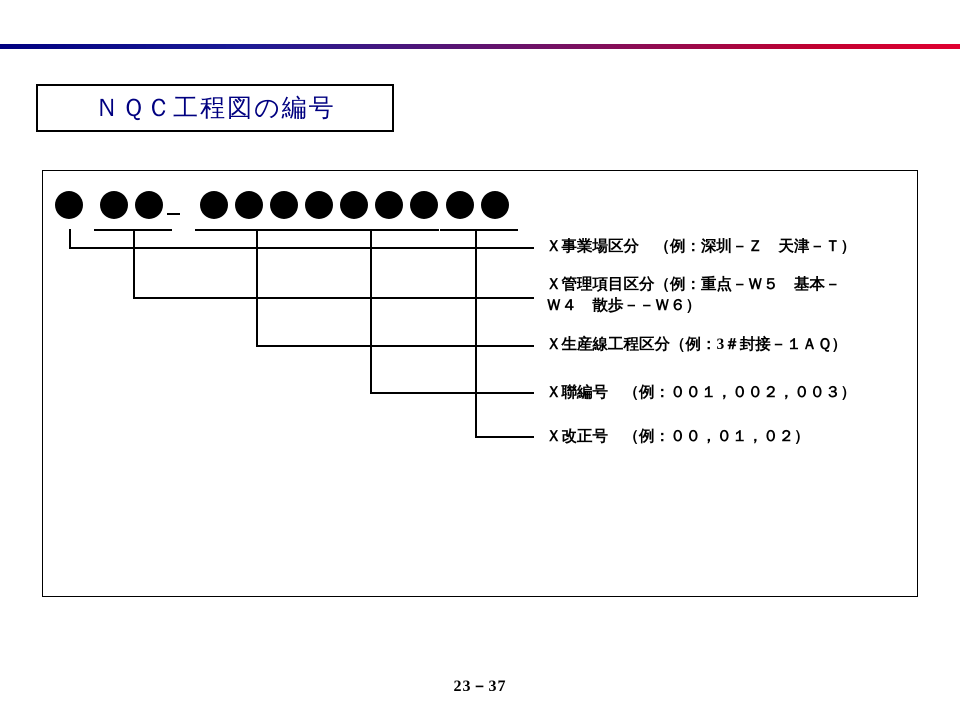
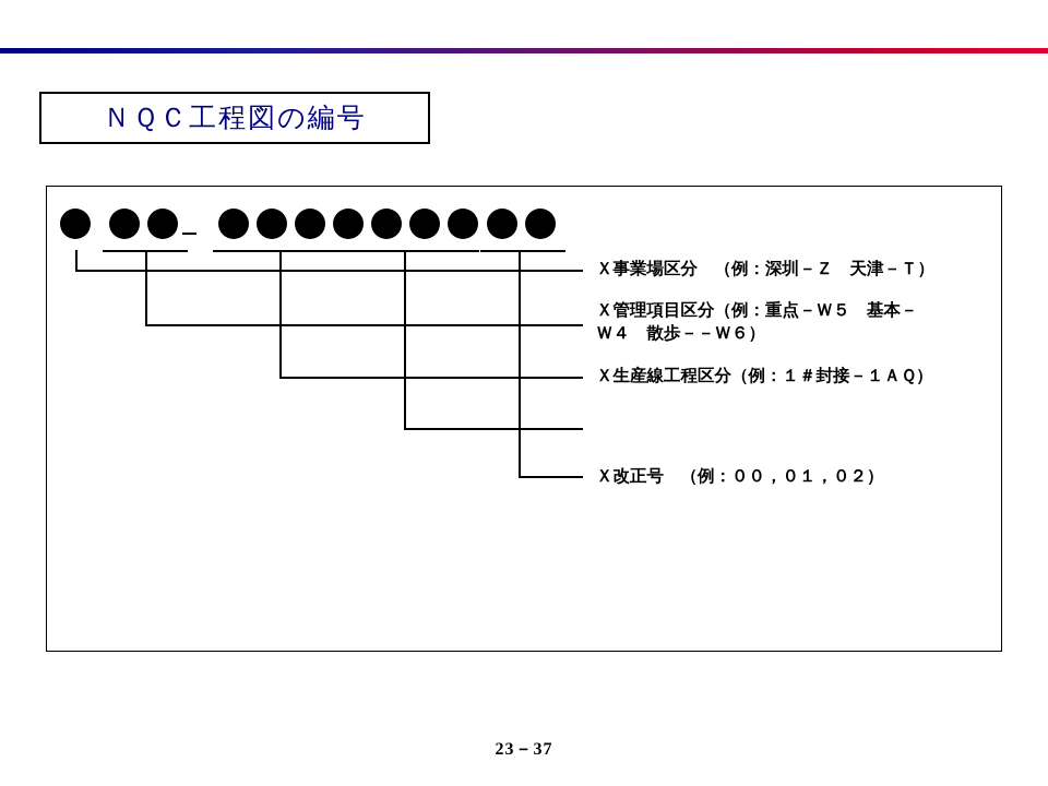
  ＮＱＣ工程図の編号
  Ｘ事業場区分 （例：深圳－Ｚ 天津－Ｔ）
  Ｘ管理項目区分（例：重点－Ｗ５ 基本－
  Ｗ４ 散歩－－Ｗ６）
- Ｘ生産線工程区分（例：3＃封接－１ＡＱ）
+ Ｘ生産線工程区分（例：１＃封接－１ＡＱ）
- Ｘ聯編号 （例：００１，００２，００３）
  Ｘ改正号 （例：００，０１，０２）
  23－37
